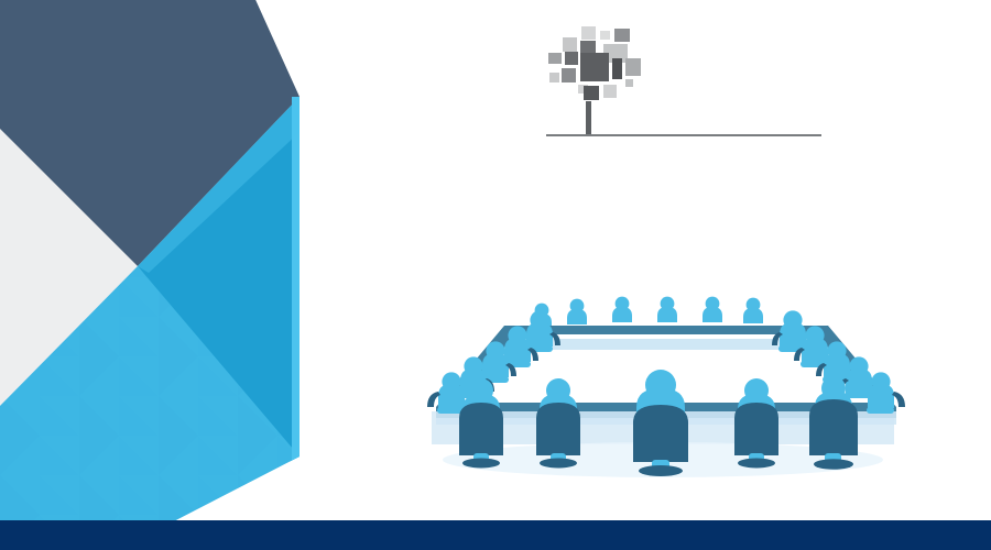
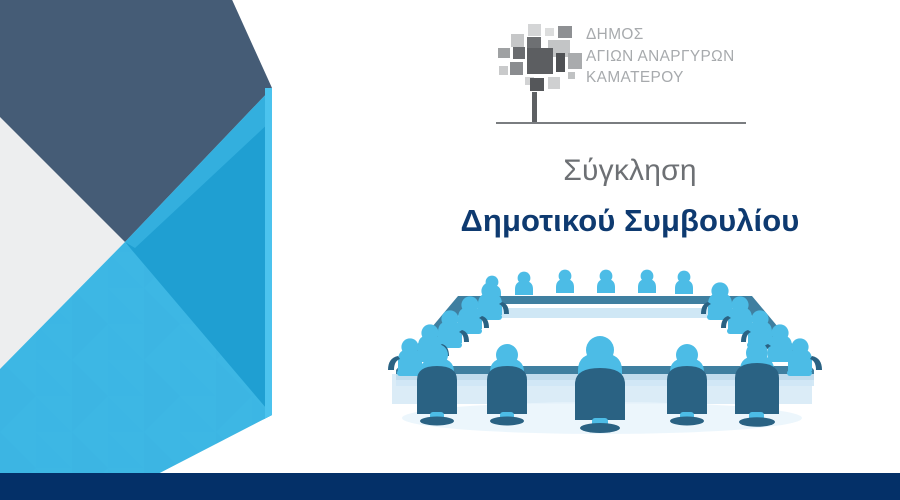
+ ΔΗΜΟΣ
+ ΑΓΙΩΝ ΑΝΑΡΓΥΡΩΝ
+ ΚΑΜΑΤΕΡΟΥ
+ Σύγκληση
+ Δημοτικού Συμβουλίου
